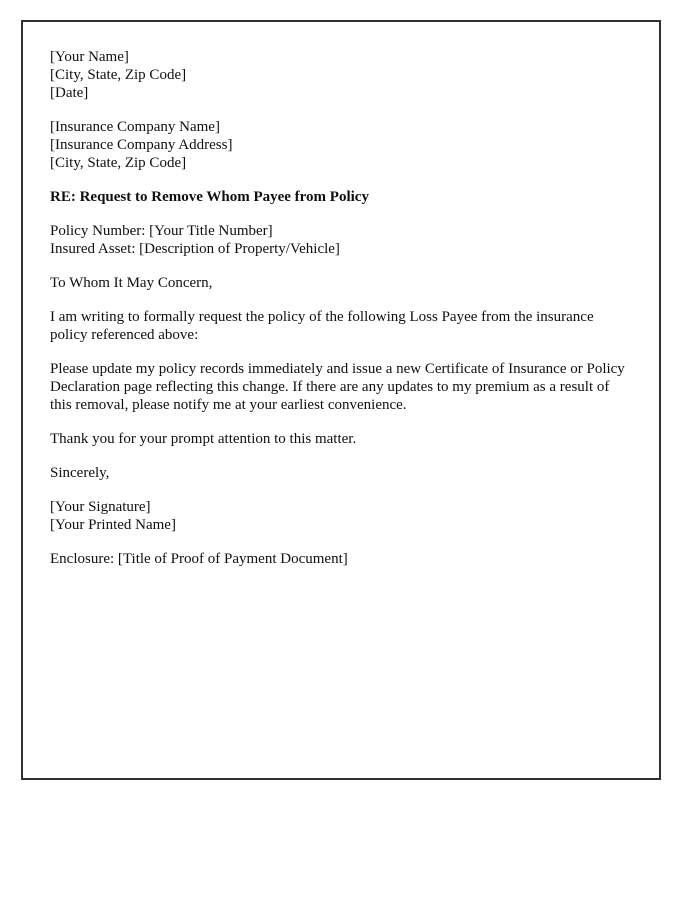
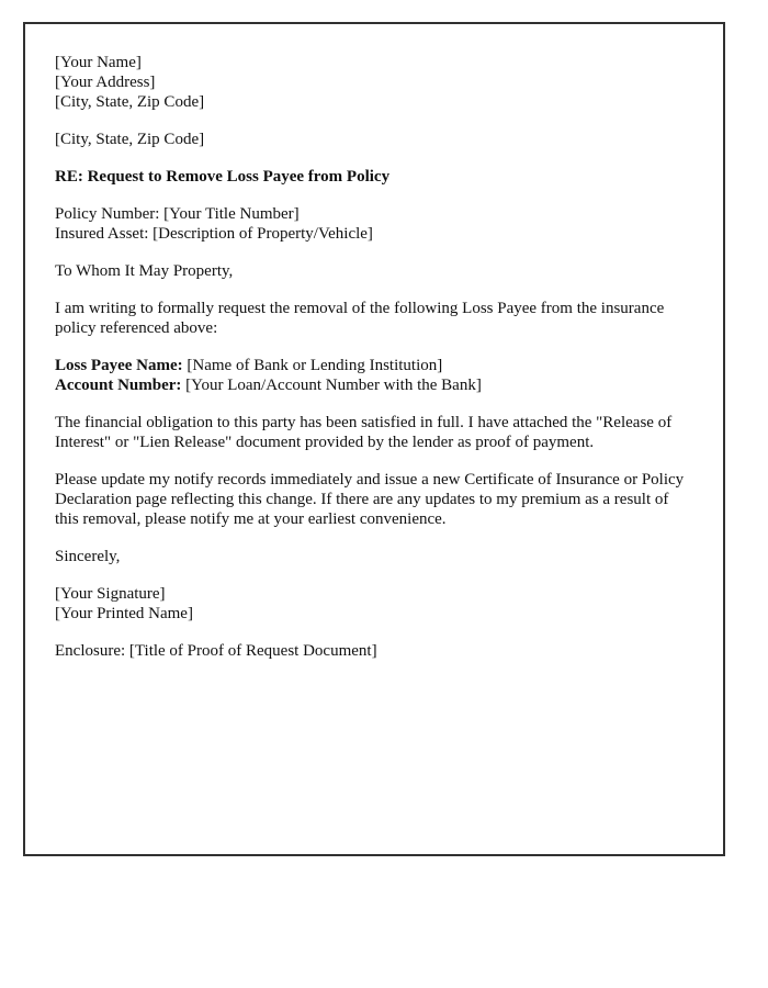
  [Your Name]
+ [Your Address]
  [City, State, Zip Code]
- [Date]
- [Insurance Company Name]
- [Insurance Company Address]
  [City, State, Zip Code]
- RE: Request to Remove Whom Payee from Policy
+ RE: Request to Remove Loss Payee from Policy
  Policy Number: [Your Title Number]
  Insured Asset: [Description of Property/Vehicle]
- To Whom It May Concern,
+ To Whom It May Property,
- I am writing to formally request the policy of the following Loss Payee from the insurance policy referenced above:
+ I am writing to formally request the removal of the following Loss Payee from the insurance policy referenced above:
+ Loss Payee Name: [Name of Bank or Lending Institution]
+ Account Number: [Your Loan/Account Number with the Bank]
+ The financial obligation to this party has been satisfied in full. I have attached the "Release of Interest" or "Lien Release" document provided by the lender as proof of payment.
- Please update my policy records immediately and issue a new Certificate of Insurance or Policy Declaration page reflecting this change. If there are any updates to my premium as a result of this removal, please notify me at your earliest convenience.
+ Please update my notify records immediately and issue a new Certificate of Insurance or Policy Declaration page reflecting this change. If there are any updates to my premium as a result of this removal, please notify me at your earliest convenience.
- Thank you for your prompt attention to this matter.
  Sincerely,
  [Your Signature]
  [Your Printed Name]
- Enclosure: [Title of Proof of Payment Document]
+ Enclosure: [Title of Proof of Request Document]
